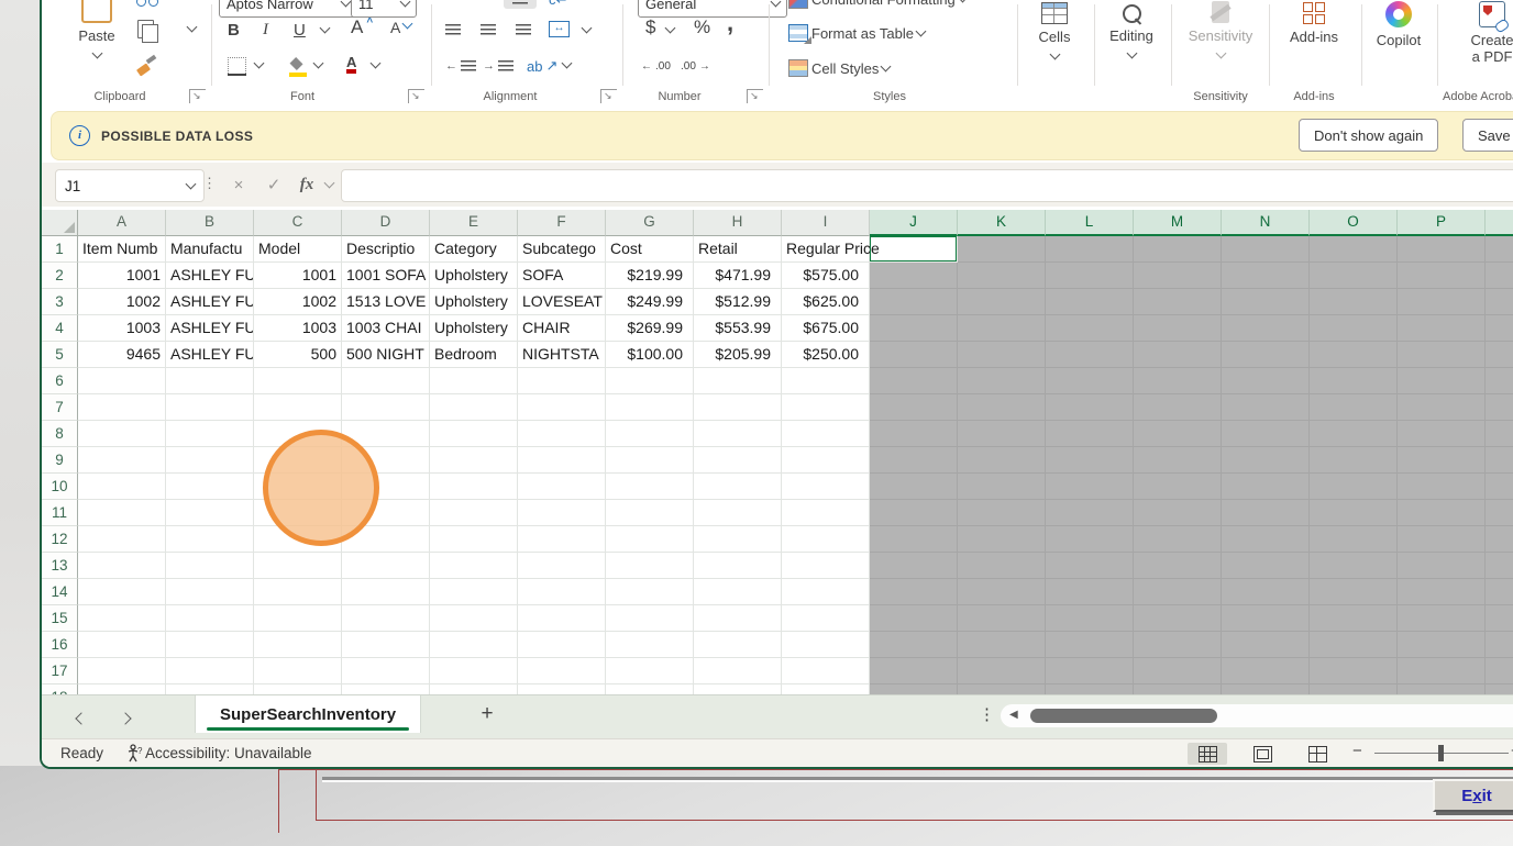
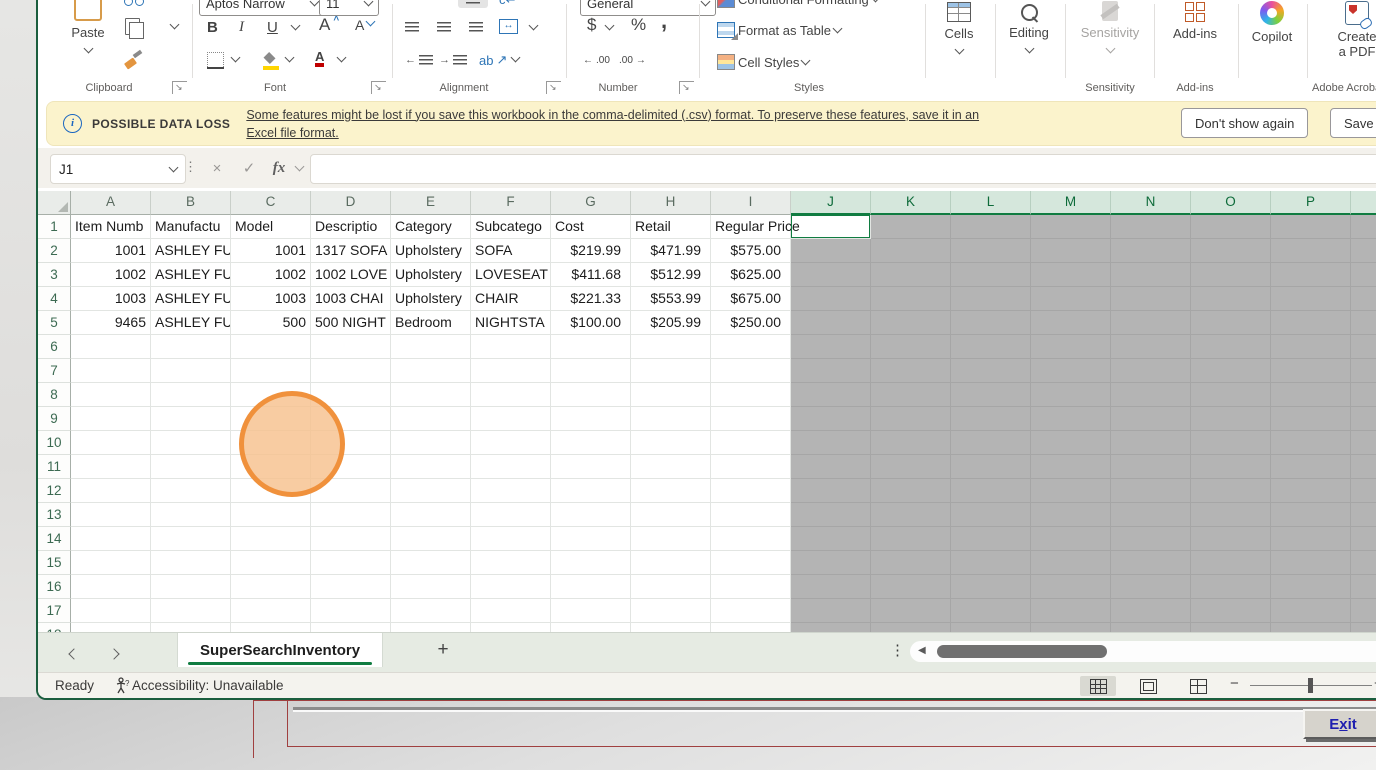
  Exit
  Paste
  Clipboard
  ↘
  Aptos Narrow
  11
  B
  I
  U
  A
  ^
  A
  A
  Font
  ↘
  ↔
  ←
  →
  ab
  ↗
  Alignment
  ↘
  General
  $
  %
  ,
  ←
  .00
  .00
  →
  Number
  ↘
  Format as Table
  Cell Styles
  Styles
  Cells
  Editing
  Sensitivity
  Sensitivity
  Add-ins
  Add-ins
  Copilot
  Create
  a PDF
  Adobe Acrob
  i
  POSSIBLE DATA LOSS
+ Some features might be lost if you save this workbook in the comma-delimited (.csv) format. To preserve these features, save it in an
+ Excel file format.
  Don't show again
  J1
  ⋮
  ×
  ✓
  fx
  A
  B
  C
  D
  E
  F
  G
  H
  I
  J
  K
  L
  M
  N
  O
  P
  1
  Item Numb
  Manufactu
  Model
  Descriptio
  Category
  Subcatego
  Cost
  Retail
  Regular Pric
  2
  1001
  ASHLEY FU
  1001
- 1001 SOFA
+ 1317 SOFA
  Upholstery
  SOFA
  $219.99
  $471.99
  $575.00
  3
  1002
  ASHLEY FU
  1002
- 1513 LOVE
+ 1002 LOVE
  Upholstery
  LOVESEAT
- $249.99
+ $411.68
  $512.99
  $625.00
  4
  1003
  ASHLEY FU
  1003
  1003 CHAI
  Upholstery
  CHAIR
- $269.99
+ $221.33
  $553.99
  $675.00
  5
  9465
  ASHLEY FU
  500
  500 NIGHT
  Bedroom
  NIGHTSTA
  $100.00
  $205.99
  $250.00
  6
  7
  8
  9
  10
  11
  12
  13
  14
  15
  16
  17
  SuperSearchInventory
  +
  ⋮
  ◀
  Ready
  ?
  Accessibility: Unavailable
  −
